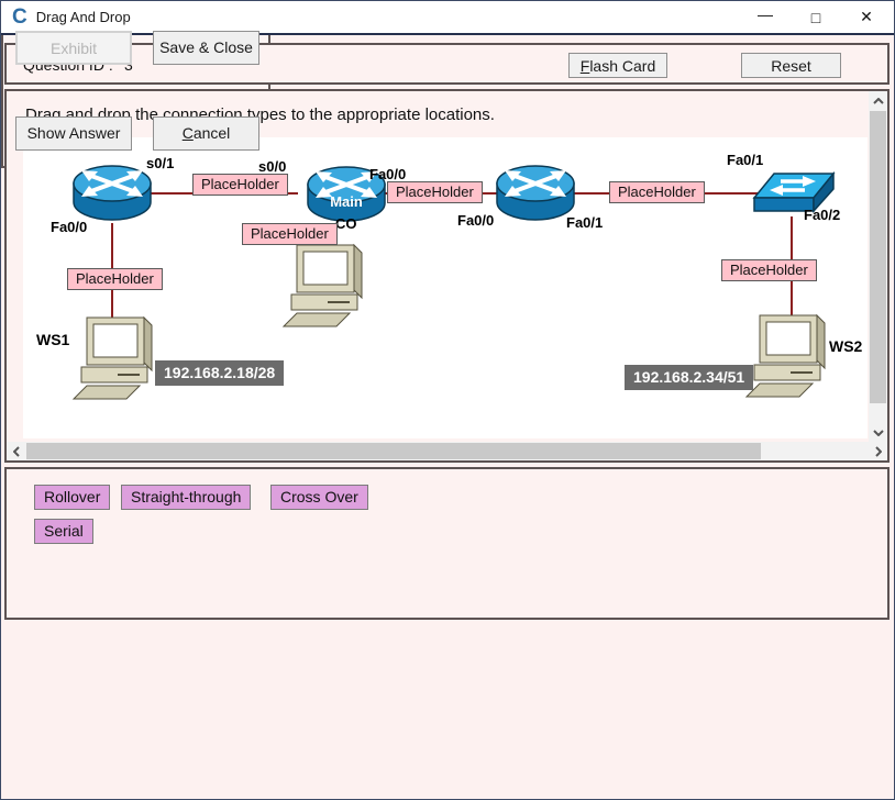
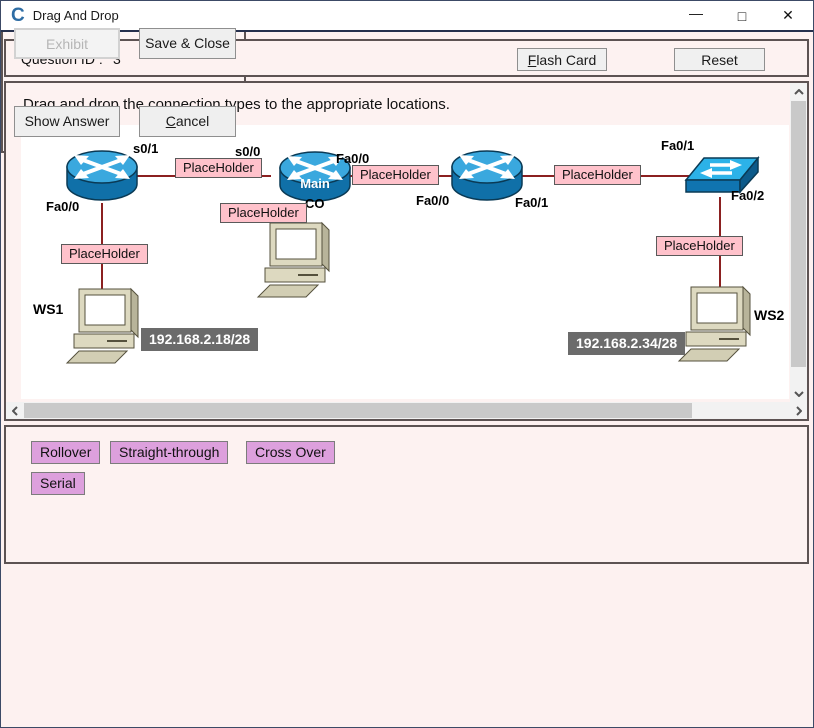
  C
  Drag And Drop
  —
  □
  ✕
  Question ID :
  3
  Flash Card
  Reset
  Drag and drop the connection types to the appropriate locations.
  s0/1
  s0/0
  Fa0/0
  Fa0/0
  Fa0/0
  Fa0/1
  Fa0/1
  Fa0/2
  CO
  Main
  WS1
  WS2
  PlaceHolder
  PlaceHolder
  PlaceHolder
  PlaceHolder
  PlaceHolder
  PlaceHolder
  192.168.2.18/28
- 192.168.2.34/51
+ 192.168.2.34/28
  Rollover
  Straight-through
  Cross Over
  Serial
  Exhibit
  Save & Close
  Show Answer
  Cancel
